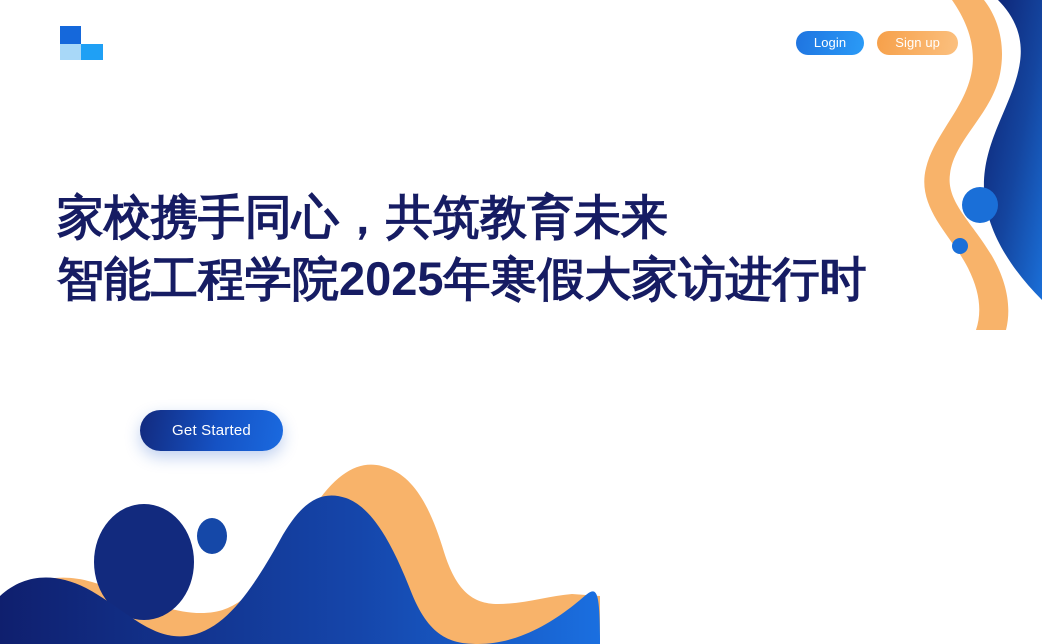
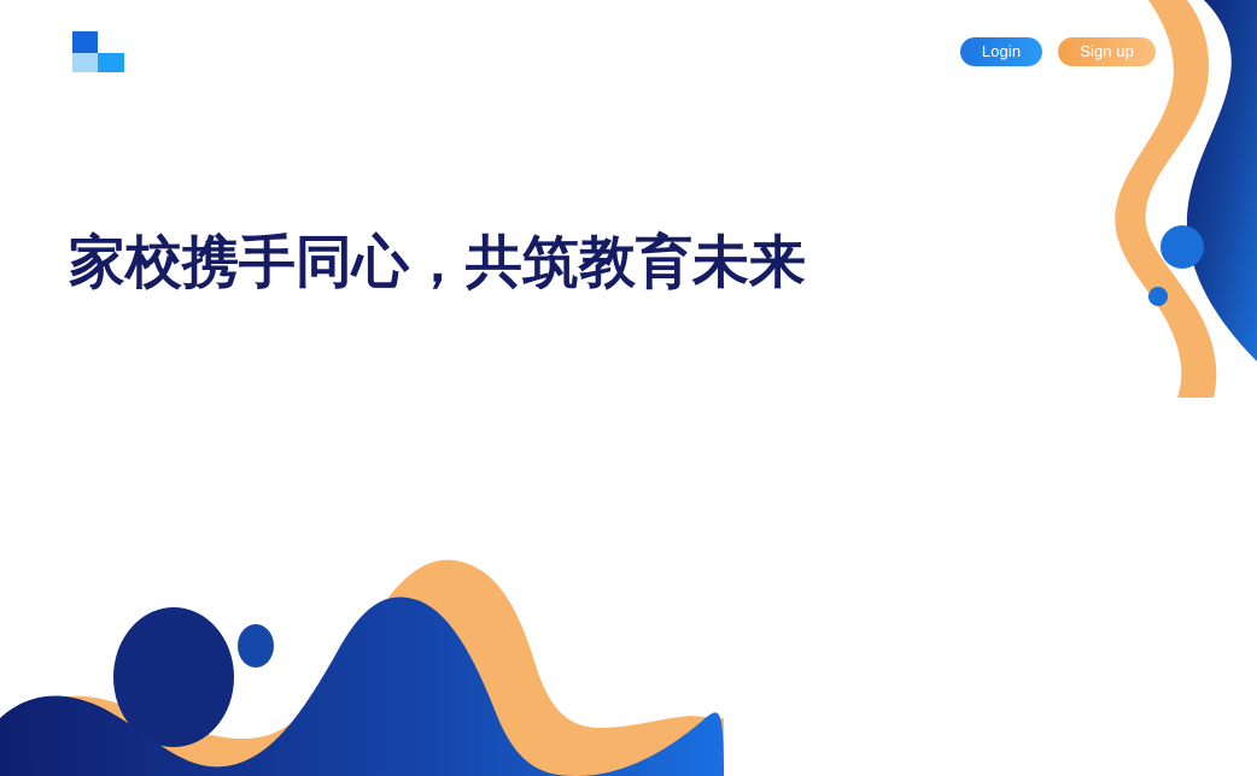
  Login
  Sign up
  家校携手同心，共筑教育未来
- 智能工程学院2025年寒假大家访进行时
- Get Started
